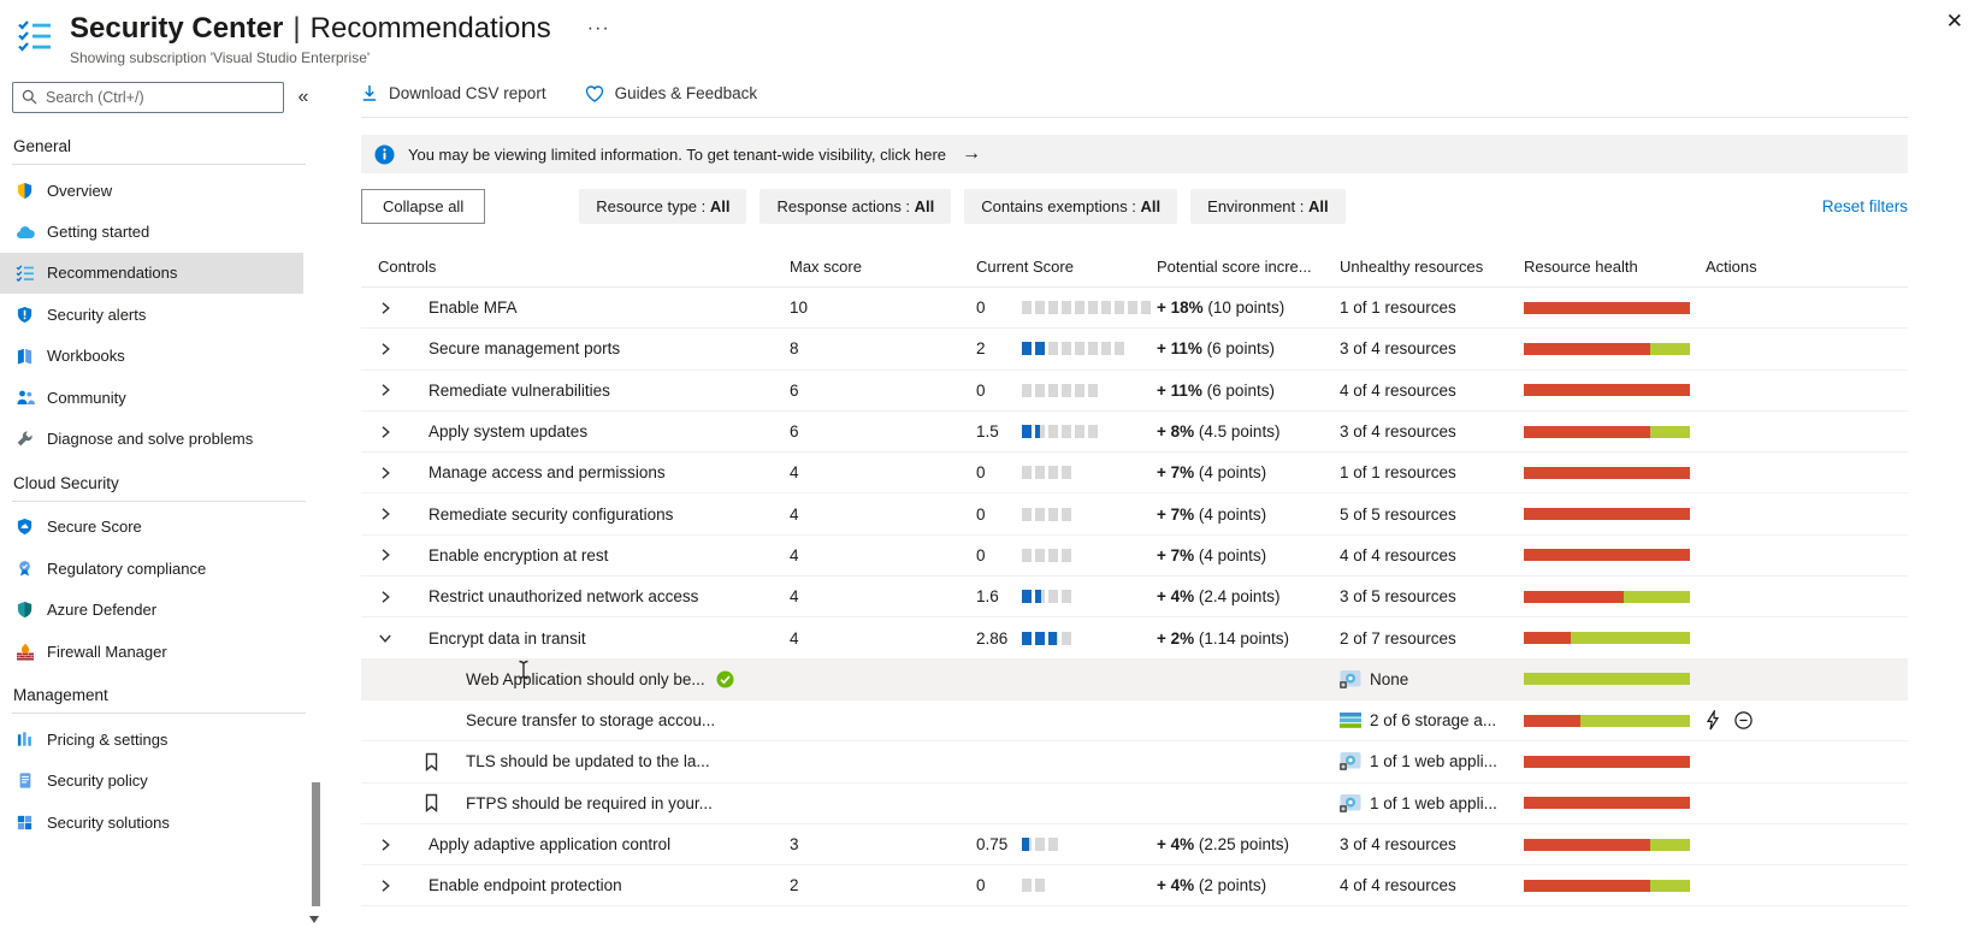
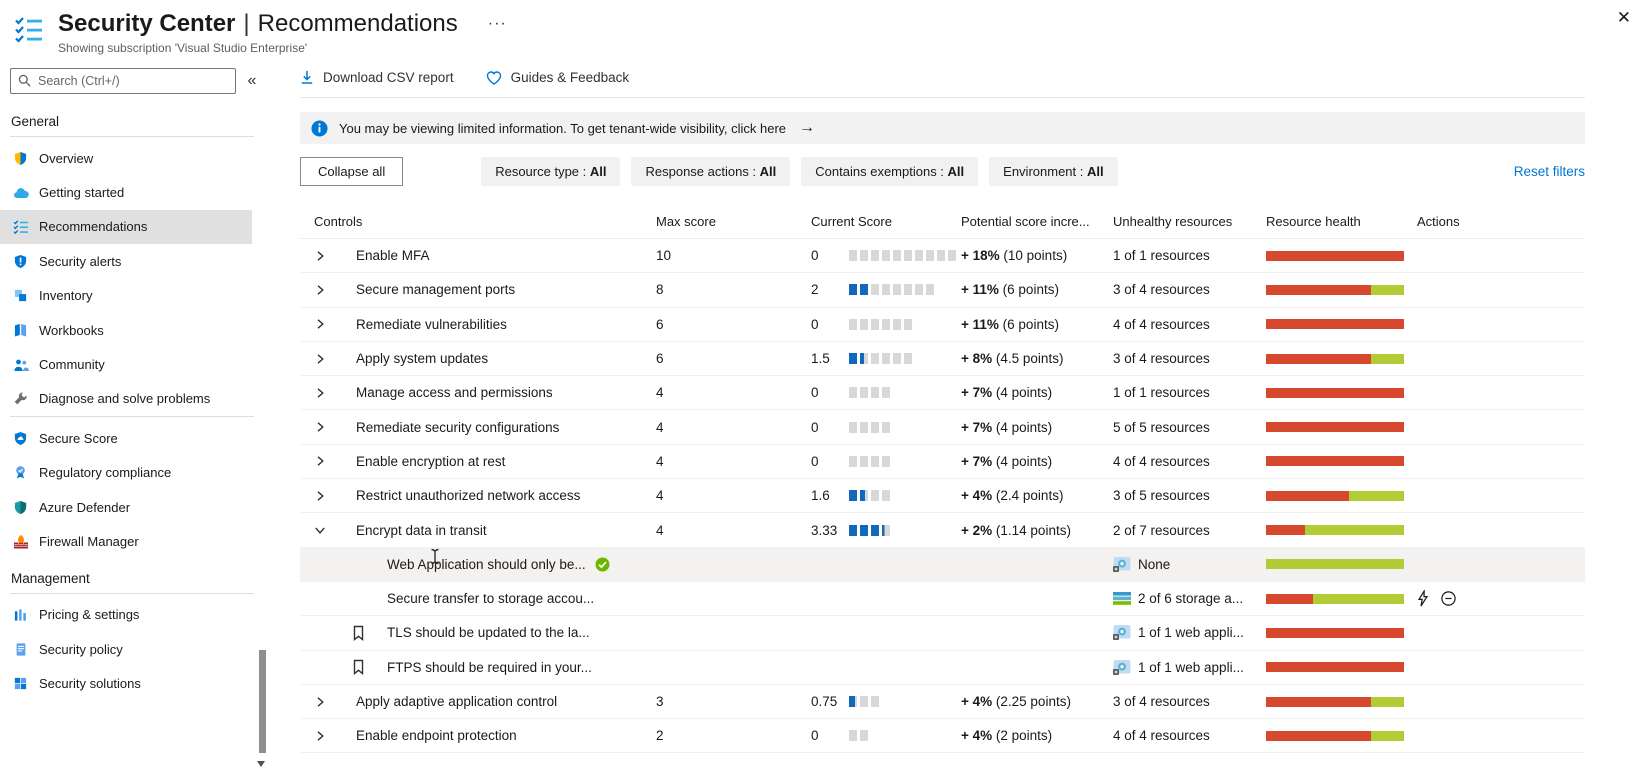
  Security Center
  |
  Recommendations
  ···
  Showing subscription 'Visual Studio Enterprise'
  ✕
  Search (Ctrl+/)
  «
  General
  Overview
  Getting started
  Recommendations
  Security alerts
+ Inventory
  Workbooks
  Community
  Diagnose and solve problems
- Cloud Security
  Secure Score
  Regulatory compliance
  Azure Defender
  Firewall Manager
  Management
  Pricing & settings
  Security policy
  Security solutions
  Download CSV report
  Guides & Feedback
  You may be viewing limited information. To get tenant-wide visibility, click here
  →
  Collapse all
  Resource type : All
  Response actions : All
  Contains exemptions : All
  Environment : All
  Reset filters
  Controls
  Max score
  Current Score
  Potential score incre...
  Unhealthy resources
  Resource health
  Actions
  Enable MFA
  10
  0
  + 18% (10 points)
  1 of 1 resources
  Secure management ports
  8
  2
  + 11% (6 points)
  3 of 4 resources
  Remediate vulnerabilities
  6
  0
  + 11% (6 points)
  4 of 4 resources
  Apply system updates
  6
  1.5
  + 8% (4.5 points)
  3 of 4 resources
  Manage access and permissions
  4
  0
  + 7% (4 points)
  1 of 1 resources
  Remediate security configurations
  4
  0
  + 7% (4 points)
  5 of 5 resources
  Enable encryption at rest
  4
  0
  + 7% (4 points)
  4 of 4 resources
  Restrict unauthorized network access
  4
  1.6
  + 4% (2.4 points)
  3 of 5 resources
  Encrypt data in transit
  4
- 2.86
+ 3.33
  + 2% (1.14 points)
  2 of 7 resources
  Web Application should only be...
  None
  Secure transfer to storage accou...
  2 of 6 storage a...
  TLS should be updated to the la...
  1 of 1 web appli...
  FTPS should be required in your...
  1 of 1 web appli...
  Apply adaptive application control
  3
  0.75
  + 4% (2.25 points)
  3 of 4 resources
  Enable endpoint protection
  2
  0
  + 4% (2 points)
  4 of 4 resources
